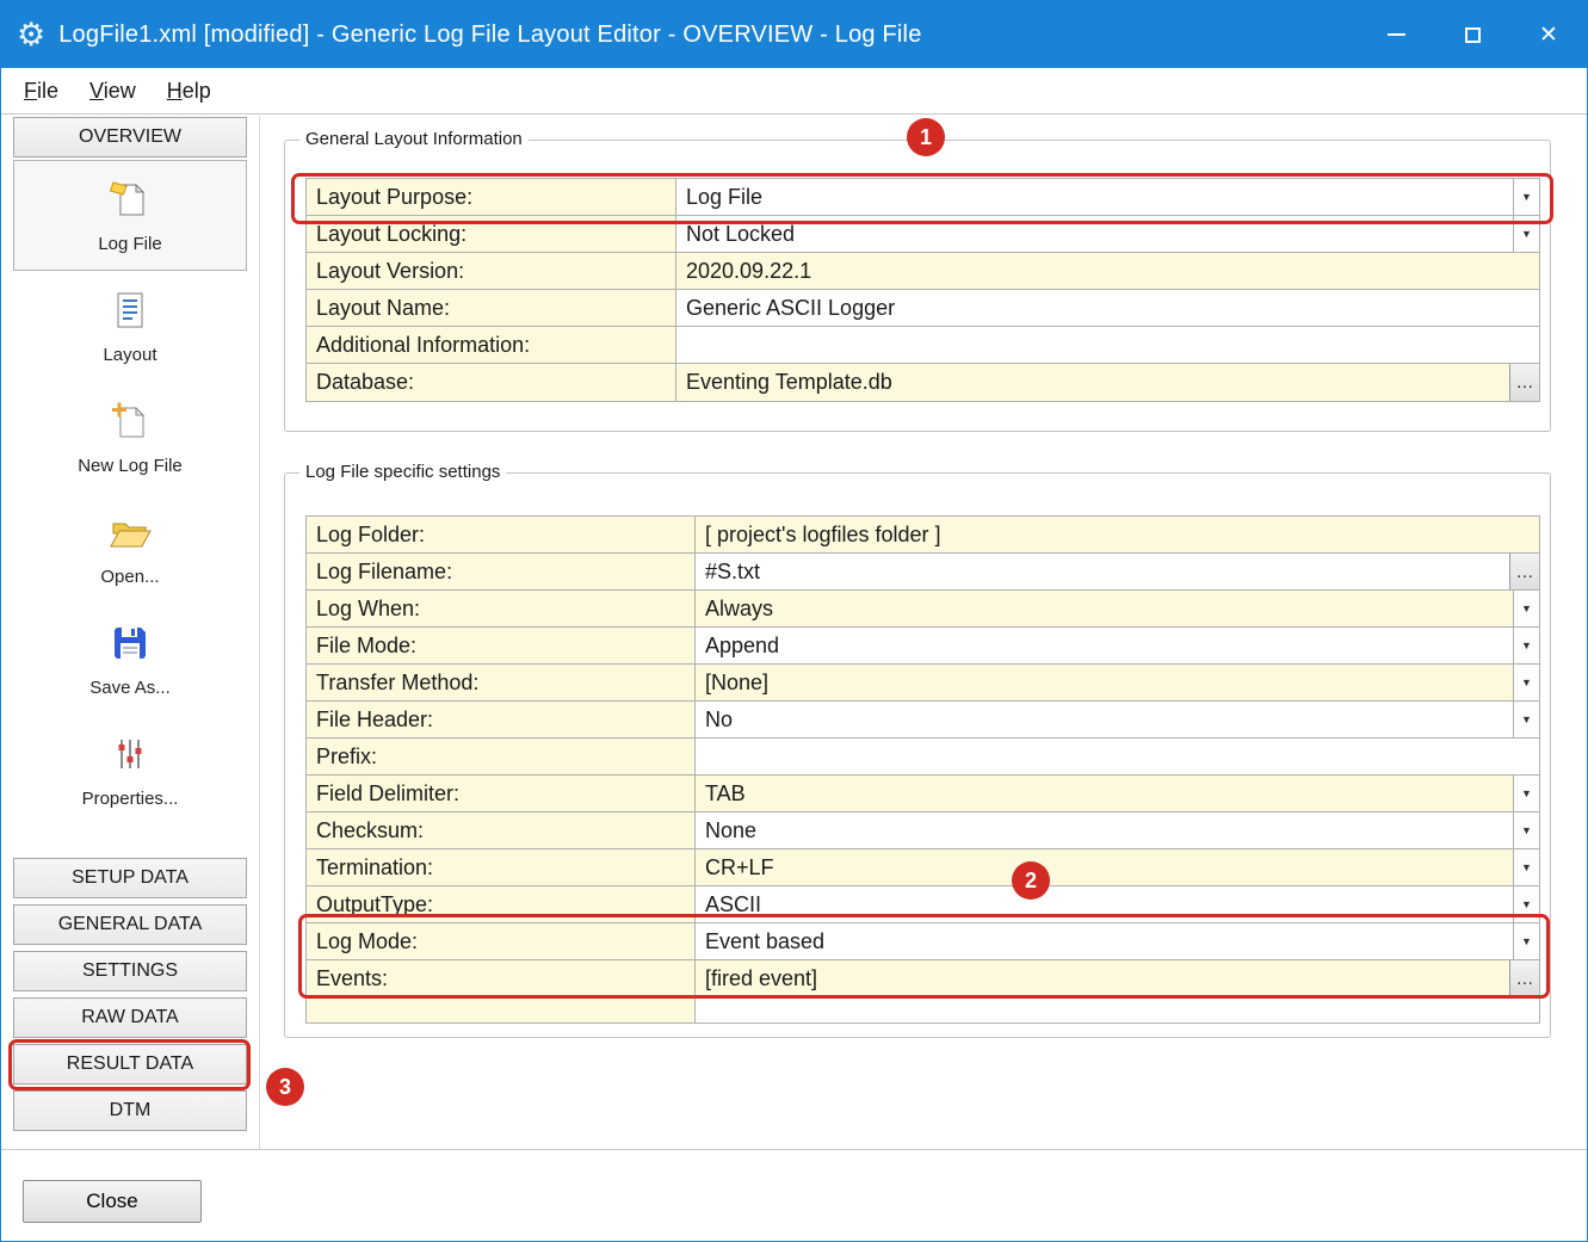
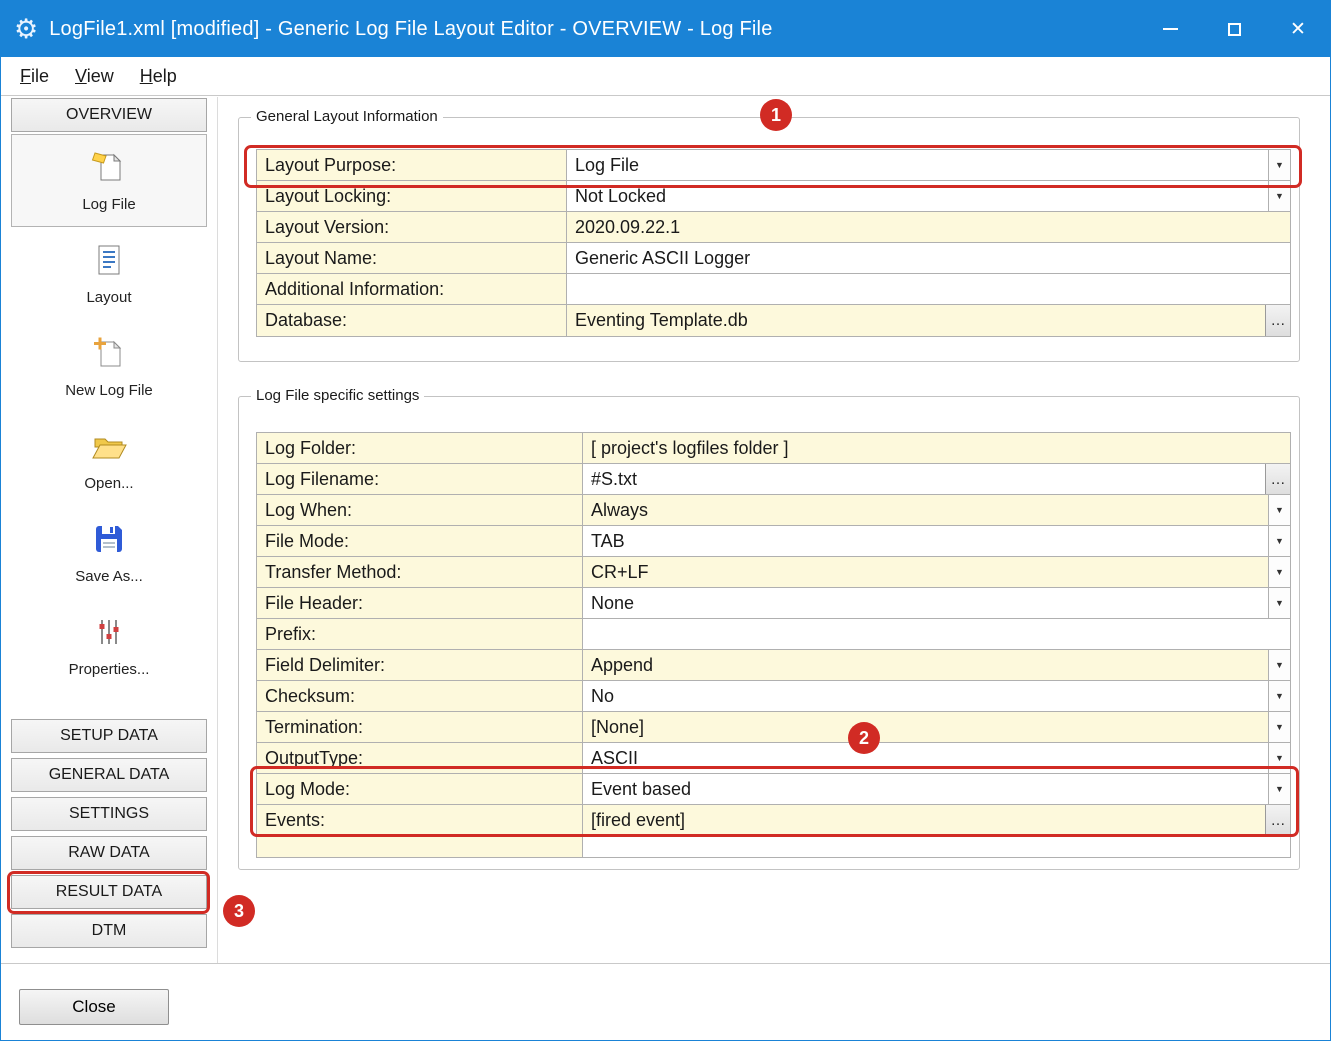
  ⚙
  LogFile1.xml [modified] - Generic Log File Layout Editor - OVERVIEW - Log File
  ✕
  File
  View
  Help
  OVERVIEW
  Log File
  Layout
  New Log File
  Open...
  Save As...
  Properties...
  SETUP DATA
  GENERAL DATA
  SETTINGS
  RAW DATA
  RESULT DATA
  DTM
  General Layout Information
  Layout Purpose:
  Log File
  ▼
  Layout Locking:
  Not Locked
  ▼
  Layout Version:
  2020.09.22.1
  Layout Name:
  Generic ASCII Logger
  Additional Information:
  Database:
  Eventing Template.db
  …
  Log File specific settings
  Log Folder:
  [ project's logfiles folder ]
  Log Filename:
  #S.txt
  …
  Log When:
  Always
  ▼
  File Mode:
- Append
+ TAB
  ▼
  Transfer Method:
- [None]
+ CR+LF
  ▼
  File Header:
- No
+ None
  ▼
  Prefix:
  Field Delimiter:
- TAB
+ Append
  ▼
  Checksum:
- None
+ No
  ▼
  Termination:
- CR+LF
+ [None]
  ▼
  OutputType:
  ASCII
  ▼
  Log Mode:
  Event based
  ▼
  Events:
  [fired event]
  …
  Close
  1
  2
  3
